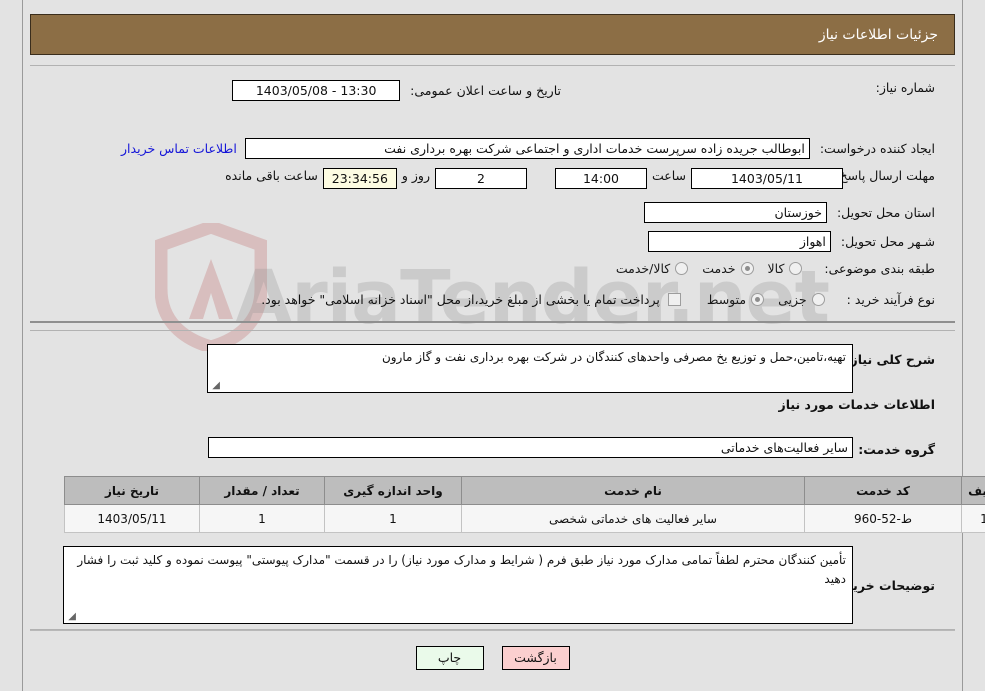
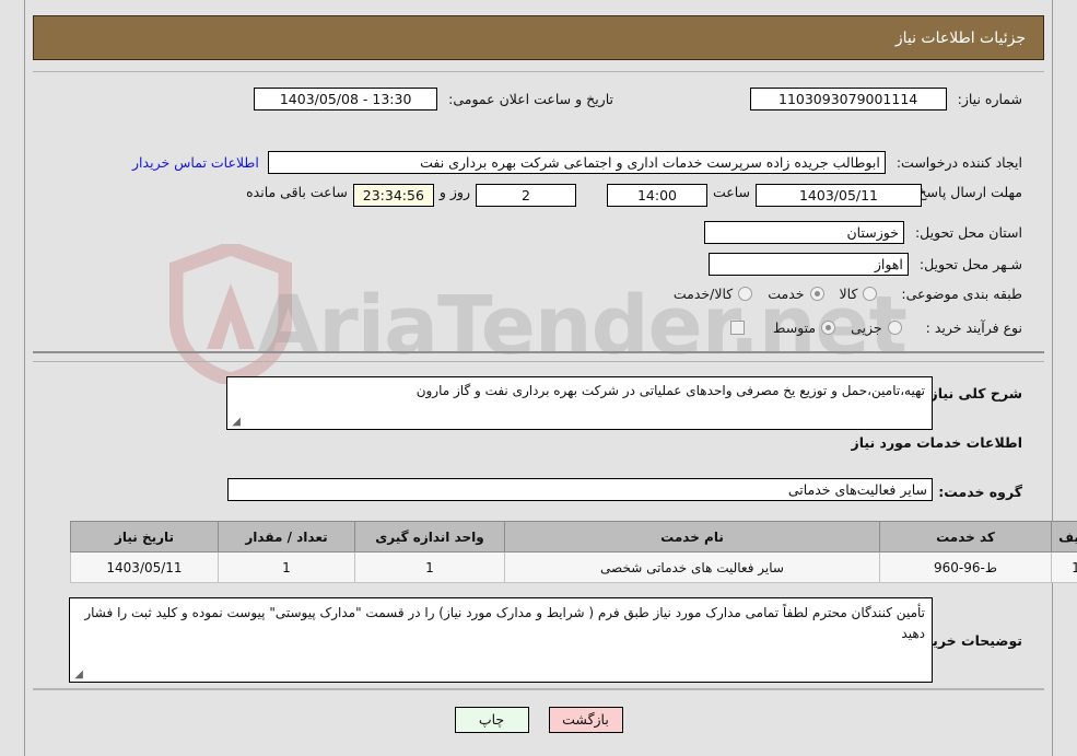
  AriaTenderne
  جزئیات اطلاعات نیاز
  شماره نیاز:
+ 1103093079001114
  تاریخ و ساعت اعلان عمومی:
  13:30 - 1403/05/08
  ایجاد کننده درخواست:
  ابوطالب جریده زاده سرپرست خدمات اداری و اجتماعی شرکت بهره برداری نفت
  اطلاعات تماس خریدار
  1403/05/11
  ساعت
  14:00
  2
  روز و
  23:34:56
  ساعت باقی مانده
  استان محل تحویل:
  خوزستان
  شـهر محل تحویل:
  اهواز
  طبقه بندی موضوعی:
  کالا
  خدمت
  کالا/خدمت
  نوع فرآیند خرید :
  جزیی
  متوسط
- پرداخت تمام یا بخشی از مبلغ خرید،از محل "اسناد خزانه اسلامی" خواهد بود.
  شرح کلی نیاز
- تهیه،تامین،حمل و توزیع یخ مصرفی واحدهای کنندگان در شرکت بهره برداری نفت و گاز مارون
+ تهیه،تامین،حمل و توزیع یخ مصرفی واحدهای عملیاتی در شرکت بهره برداری نفت و گاز مارون
  ◢
  اطلاعات خدمات مورد نیاز
  گروه خدمت:
  سایر فعالیت‌های خدماتی
  ف	کد خدمت	نام خدمت	واحد اندازه گیری	تعداد / مقدار	تاریخ نیاز
- 1	ط-52-960	سایر فعالیت های خدماتی شخصی	1	1	1403/05/11
+ 1	ط-96-960	سایر فعالیت های خدماتی شخصی	1	1	1403/05/11
  توضیحات خری
  تأمین کنندگان محترم لطفاً تمامی مدارک مورد نیاز طبق فرم ( شرایط و مدارک مورد نیاز) را در قسمت "مدارک پیوستی" پیوست نموده و کلید ثبت را فشار دهید
  ◢
  بازگشت
  چاپ
